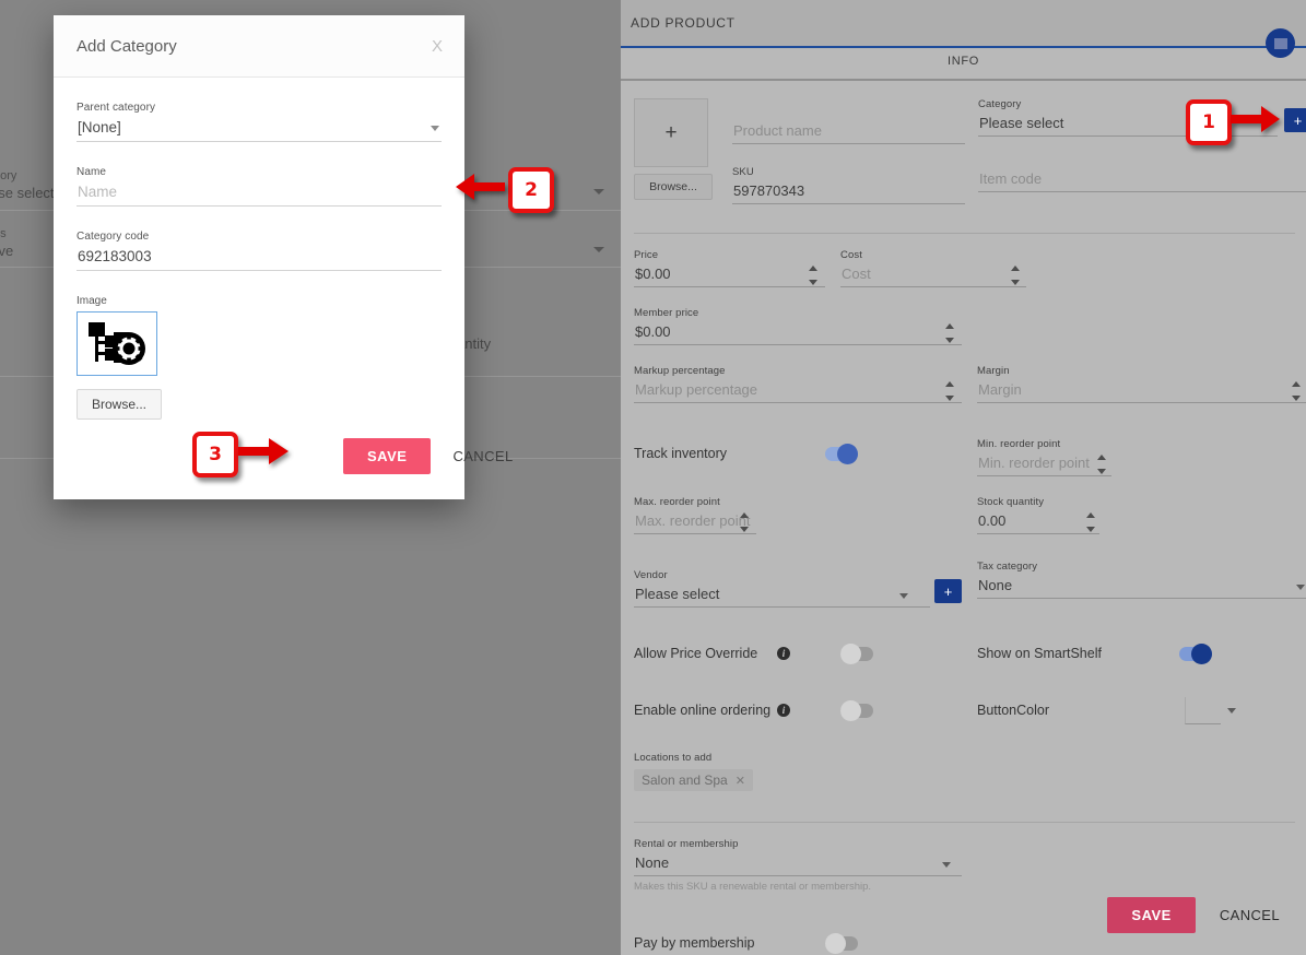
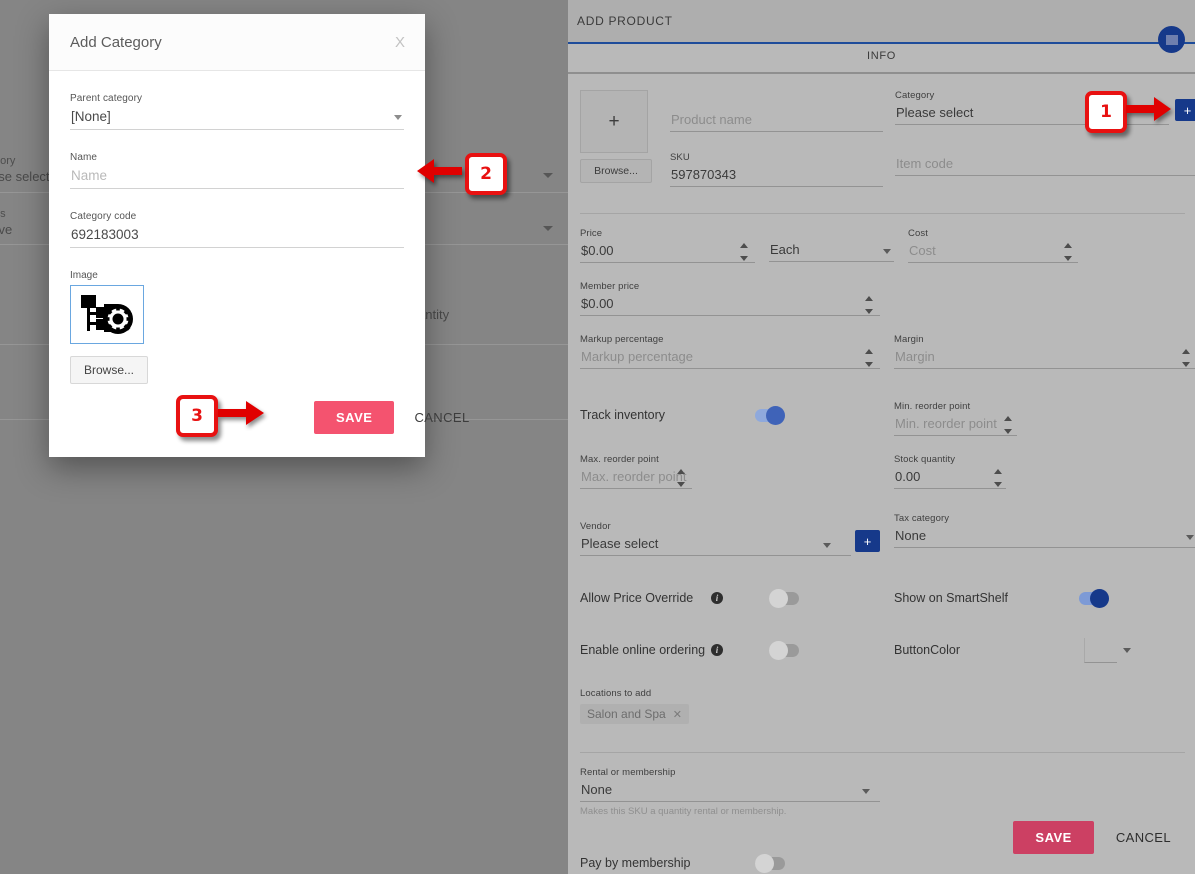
  ory
  se select
  ntity
  Add Category
  X
  Parent category
  [None]
  Name
  Name
  Category code
  692183003
  Image
  Browse...
  SAVE
  CANCEL
  ADD PRODUCT
  INFO
  +
  Browse...
  Product name
  SKU
  597870343
  Category
  Please select
  +
  Item code
  Price
  $0.00
+ Each
  Cost
  Cost
  Member price
  $0.00
  Markup percentage
  Markup percentage
  Margin
  Margin
  Track inventory
  Min. reorder point
  Min. reorder point
  Max. reorder point
  Max. reorder point
  Stock quantity
  0.00
  Vendor
  Please select
  +
  Tax category
  None
  Allow Price Override
  i
  Show on SmartShelf
  Enable online ordering
  i
  ButtonColor
  Locations to add
  Salon and Spa
  ✕
  Rental or membership
  None
- Makes this SKU a renewable rental or membership.
+ Makes this SKU a quantity rental or membership.
  Pay by membership
  SAVE
  CANCEL
  1
  2
  3
